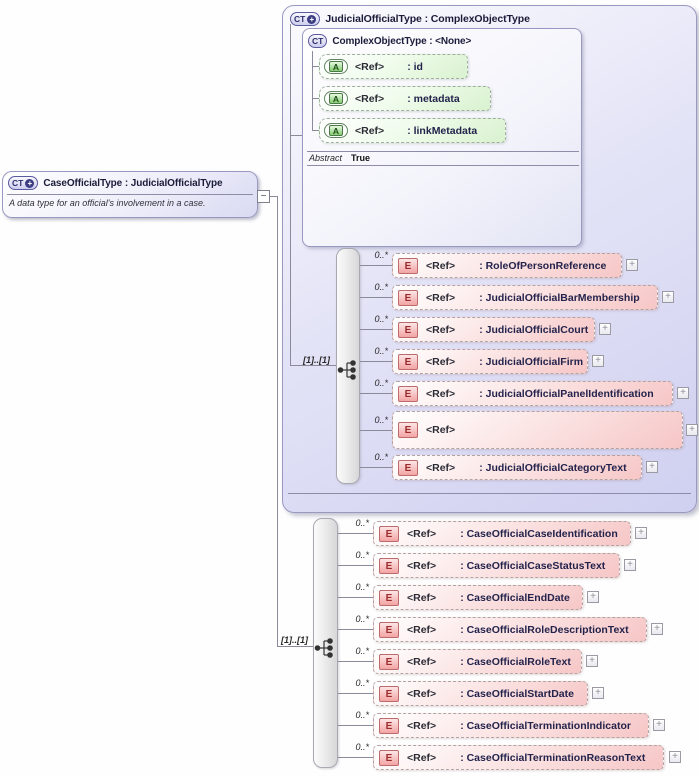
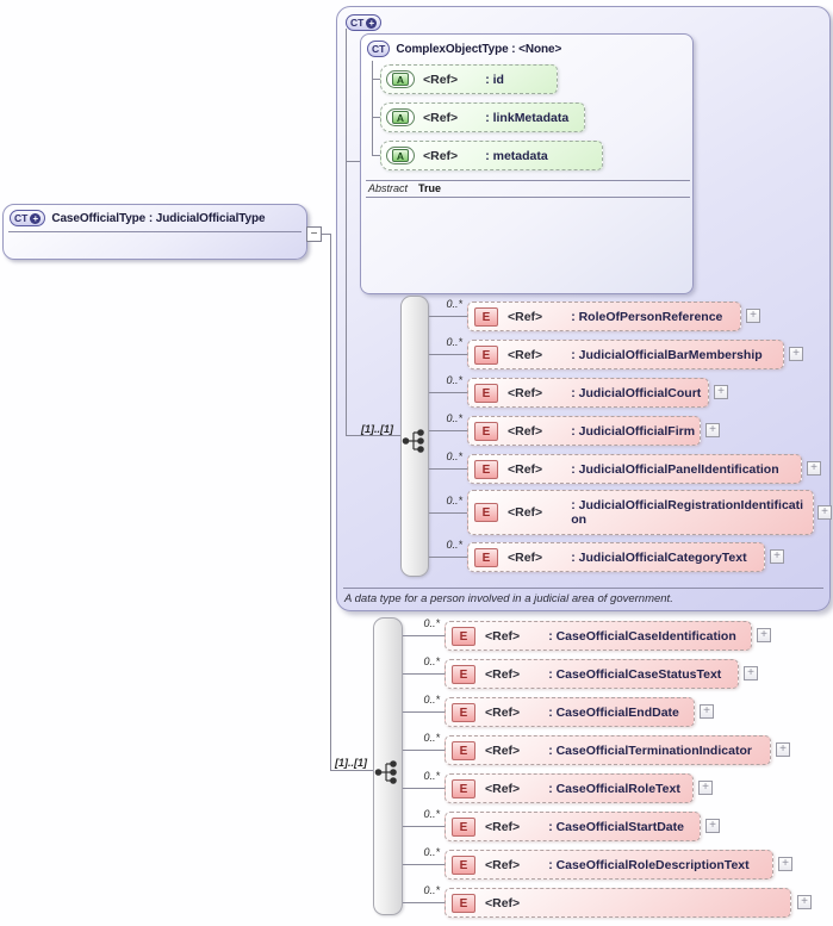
  CT
  +
  CaseOfficialType : JudicialOfficialType
- A data type for an official's involvement in a case.
  −
  CT
  +
- JudicialOfficialType : ComplexObjectType
  CT
  ComplexObjectType : <None>
  A
  <Ref>
  : id
  A
  <Ref>
- : metadata
+ : linkMetadata
  A
  <Ref>
- : linkMetadata
+ : metadata
  Abstract
  True
  [1]..[1]
  0..*
  E
  <Ref>
  : RoleOfPersonReference
  +
  0..*
  E
  <Ref>
  : JudicialOfficialBarMembership
  +
  0..*
  E
  <Ref>
  : JudicialOfficialCourt
  +
  0..*
  E
  <Ref>
  : JudicialOfficialFirm
  +
  0..*
  E
  <Ref>
  : JudicialOfficialPanelIdentification
  +
  0..*
  E
  <Ref>
+ : JudicialOfficialRegistrationIdentification
  +
  0..*
  E
  <Ref>
  : JudicialOfficialCategoryText
  +
+ A data type for a person involved in a judicial area of government.
  [1]..[1]
  0..*
  E
  <Ref>
  : CaseOfficialCaseIdentification
  +
  0..*
  E
  <Ref>
  : CaseOfficialCaseStatusText
  +
  0..*
  E
  <Ref>
  : CaseOfficialEndDate
  +
  0..*
  E
  <Ref>
- : CaseOfficialRoleDescriptionText
+ : CaseOfficialTerminationIndicator
  +
  0..*
  E
  <Ref>
  : CaseOfficialRoleText
  +
  0..*
  E
  <Ref>
  : CaseOfficialStartDate
  +
  0..*
  E
  <Ref>
- : CaseOfficialTerminationIndicator
+ : CaseOfficialRoleDescriptionText
  +
  0..*
  E
  <Ref>
- : CaseOfficialTerminationReasonText
  +
